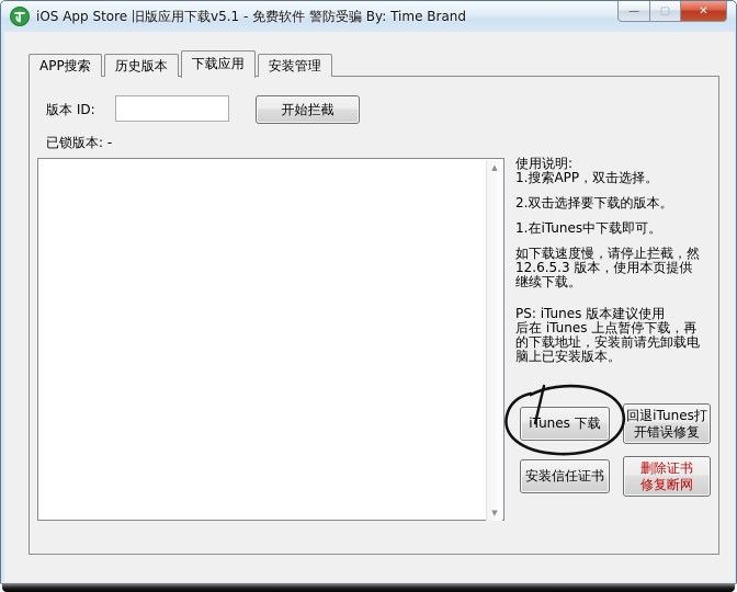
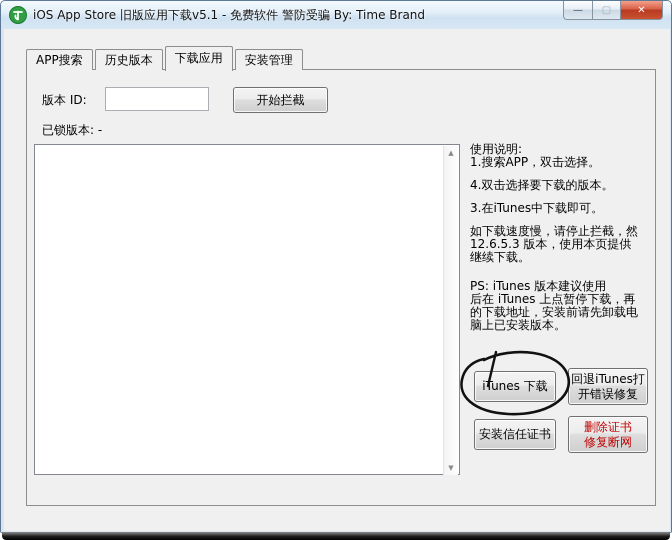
  iOS App Store 旧版应用下载v5.1 - 免费软件 警防受骗 By: Time Brand
  —
  ▢
  ✕
  APP搜索
  历史版本
  下载应用
  安装管理
  版本 ID:
  开始拦截
  已锁版本: -
  ▲
  ▼
  使用说明:
  1.搜索APP，双击选择。
- 2.双击选择要下载的版本。
+ 4.双击选择要下载的版本。
- 1.在iTunes中下载即可。
+ 3.在iTunes中下载即可。
  如下载速度慢，请停止拦截，然
  12.6.5.3 版本，使用本页提供
  继续下载。
  PS: iTunes 版本建议使用
  后在 iTunes 上点暂停下载，再
  的下载地址，安装前请先卸载电
  脑上已安装版本。
  iunes 下载
  回退iTunes打
  开错误修复
  安装信任证书
  删除证书
  修复断网
